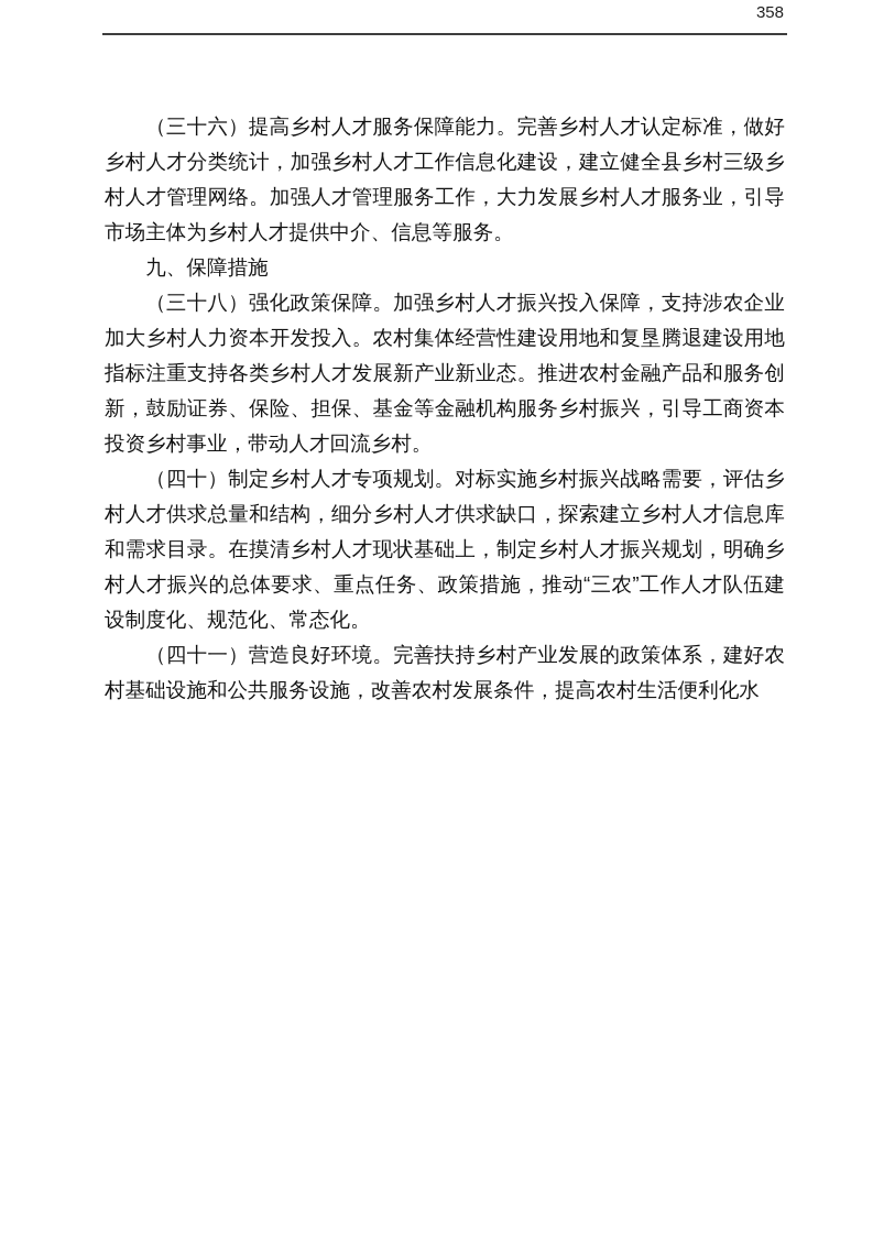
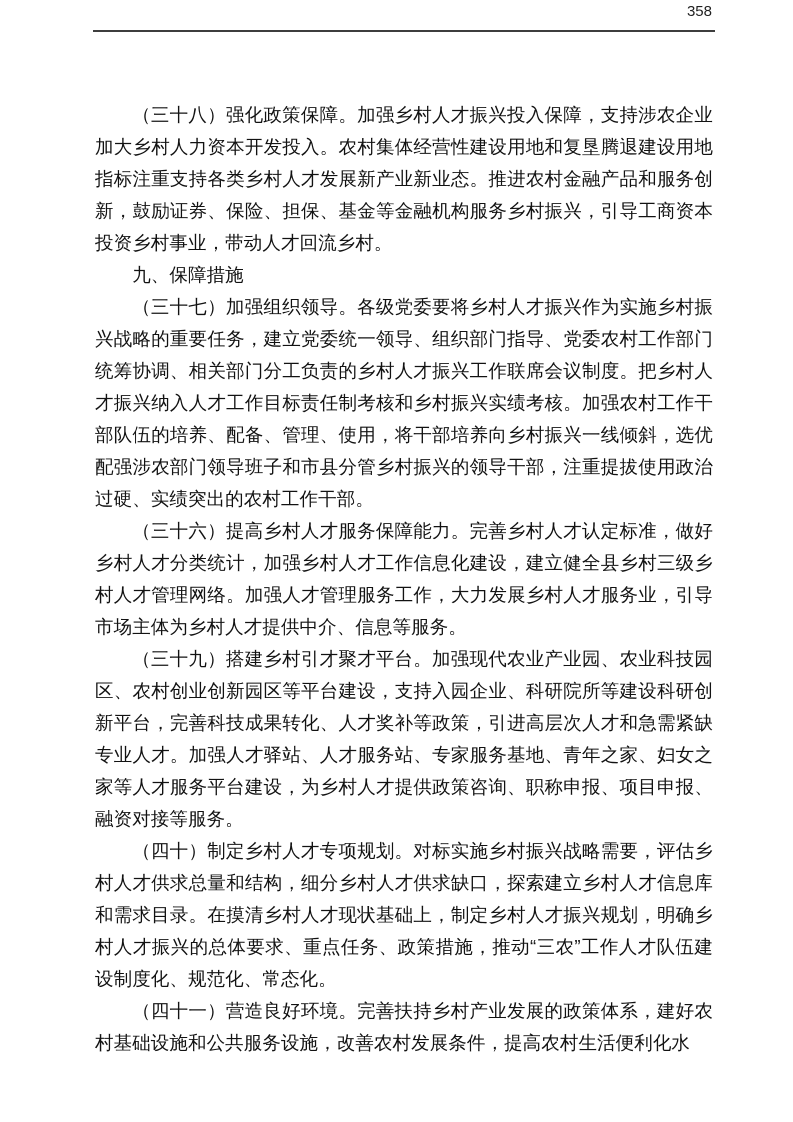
  358
- （三十六）提高乡村人才服务保障能力。完善乡村人才认定标准，做好乡村人才分类统计，加强乡村人才工作信息化建设，建立健全县乡村三级乡村人才管理网络。加强人才管理服务工作，大力发展乡村人才服务业，引导市场主体为乡村人才提供中介、信息等服务。
+ （三十八）强化政策保障。加强乡村人才振兴投入保障，支持涉农企业加大乡村人力资本开发投入。农村集体经营性建设用地和复垦腾退建设用地指标注重支持各类乡村人才发展新产业新业态。推进农村金融产品和服务创新，鼓励证券、保险、担保、基金等金融机构服务乡村振兴，引导工商资本投资乡村事业，带动人才回流乡村。
  九、保障措施
+ （三十七）加强组织领导。各级党委要将乡村人才振兴作为实施乡村振兴战略的重要任务，建立党委统一领导、组织部门指导、党委农村工作部门统筹协调、相关部门分工负责的乡村人才振兴工作联席会议制度。把乡村人才振兴纳入人才工作目标责任制考核和乡村振兴实绩考核。加强农村工作干部队伍的培养、配备、管理、使用，将干部培养向乡村振兴一线倾斜，选优配强涉农部门领导班子和市县分管乡村振兴的领导干部，注重提拔使用政治过硬、实绩突出的农村工作干部。
- （三十八）强化政策保障。加强乡村人才振兴投入保障，支持涉农企业加大乡村人力资本开发投入。农村集体经营性建设用地和复垦腾退建设用地指标注重支持各类乡村人才发展新产业新业态。推进农村金融产品和服务创新，鼓励证券、保险、担保、基金等金融机构服务乡村振兴，引导工商资本投资乡村事业，带动人才回流乡村。
+ （三十六）提高乡村人才服务保障能力。完善乡村人才认定标准，做好乡村人才分类统计，加强乡村人才工作信息化建设，建立健全县乡村三级乡村人才管理网络。加强人才管理服务工作，大力发展乡村人才服务业，引导市场主体为乡村人才提供中介、信息等服务。
+ （三十九）搭建乡村引才聚才平台。加强现代农业产业园、农业科技园区、农村创业创新园区等平台建设，支持入园企业、科研院所等建设科研创新平台，完善科技成果转化、人才奖补等政策，引进高层次人才和急需紧缺专业人才。加强人才驿站、人才服务站、专家服务基地、青年之家、妇女之家等人才服务平台建设，为乡村人才提供政策咨询、职称申报、项目申报、融资对接等服务。
  （四十）制定乡村人才专项规划。对标实施乡村振兴战略需要，评估乡村人才供求总量和结构，细分乡村人才供求缺口，探索建立乡村人才信息库和需求目录。在摸清乡村人才现状基础上，制定乡村人才振兴规划，明确乡村人才振兴的总体要求、重点任务、政策措施，推动“三农”工作人才队伍建设制度化、规范化、常态化。
  （四十一）营造良好环境。完善扶持乡村产业发展的政策体系，建好农村基础设施和公共服务设施，改善农村发展条件，提高农村生活便利化水
